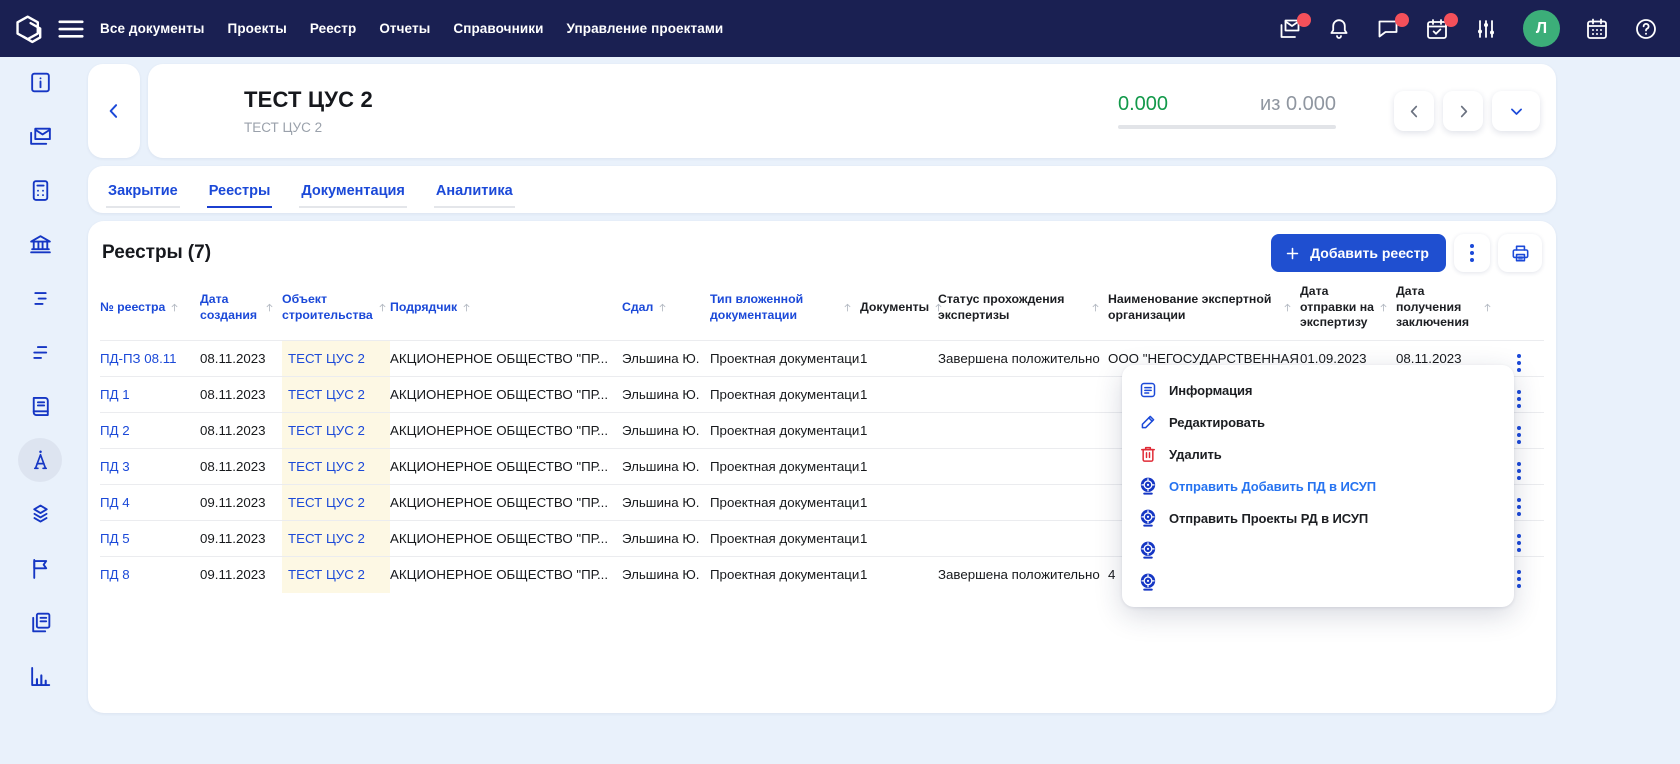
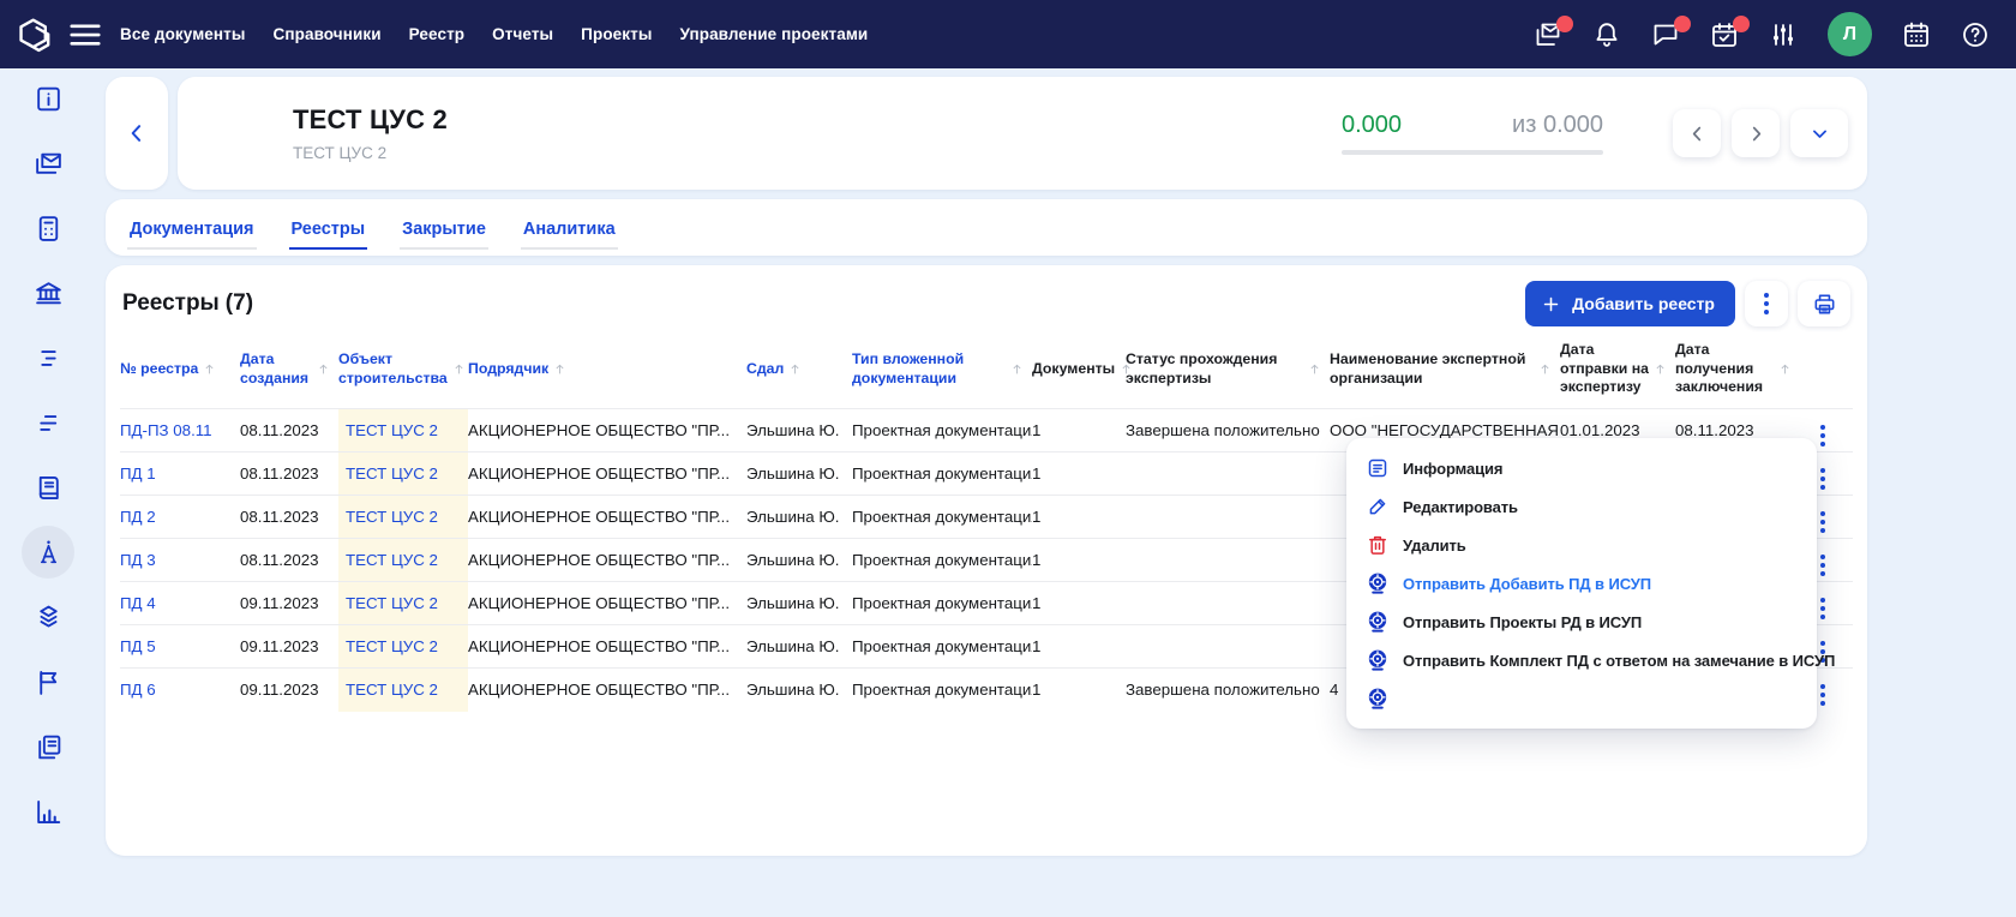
  Все документы
- Проекты
+ Справочники
  Реестр
  Отчеты
- Справочники
+ Проекты
  Управление проектами
  Л
  ТЕСТ ЦУС 2
  ТЕСТ ЦУС 2
  0.000
  из 0.000
- Закрытие
+ Документация
  Реестры
- Документация
+ Закрытие
  Аналитика
  Реестры
  (7)
  Добавить реестр
  № реестра	Дата создания	Объект строительства	Подрядчик	Сдал	Тип вложенной документации	Документы	Статус прохождения экспертизы	Наименование экспертной организации	Дата отправки на экспертизу	Дата получения заключения
- ПД-ПЗ 08.11	08.11.2023	ТЕСТ ЦУС 2	АКЦИОНЕРНОЕ ОБЩЕСТВО "ПР...	Эльшина Ю.	Проектная документаци	1	Завершена положительно	ООО "НЕГОСУДАРСТВЕННАЯ	01.09.2023	08.11.2023
+ ПД-ПЗ 08.11	08.11.2023	ТЕСТ ЦУС 2	АКЦИОНЕРНОЕ ОБЩЕСТВО "ПР...	Эльшина Ю.	Проектная документаци	1	Завершена положительно	ООО "НЕГОСУДАРСТВЕННАЯ	01.01.2023	08.11.2023
  ПД 1	08.11.2023	ТЕСТ ЦУС 2	АКЦИОНЕРНОЕ ОБЩЕСТВО "ПР...	Эльшина Ю.	Проектная документаци	1
  ПД 2	08.11.2023	ТЕСТ ЦУС 2	АКЦИОНЕРНОЕ ОБЩЕСТВО "ПР...	Эльшина Ю.	Проектная документаци	1
  ПД 3	08.11.2023	ТЕСТ ЦУС 2	АКЦИОНЕРНОЕ ОБЩЕСТВО "ПР...	Эльшина Ю.	Проектная документаци	1
  ПД 4	09.11.2023	ТЕСТ ЦУС 2	АКЦИОНЕРНОЕ ОБЩЕСТВО "ПР...	Эльшина Ю.	Проектная документаци	1
  ПД 5	09.11.2023	ТЕСТ ЦУС 2	АКЦИОНЕРНОЕ ОБЩЕСТВО "ПР...	Эльшина Ю.	Проектная документаци	1
- ПД 8	09.11.2023	ТЕСТ ЦУС 2	АКЦИОНЕРНОЕ ОБЩЕСТВО "ПР...	Эльшина Ю.	Проектная документаци	1	Завершена положительно	4
+ ПД 6	09.11.2023	ТЕСТ ЦУС 2	АКЦИОНЕРНОЕ ОБЩЕСТВО "ПР...	Эльшина Ю.	Проектная документаци	1	Завершена положительно	4
  Информация
  Редактировать
  Удалить
  Отправить Добавить ПД в ИСУП
  Отправить Проекты РД в ИСУП
+ Отправить Комплект ПД с ответом на замечание в ИСУП
